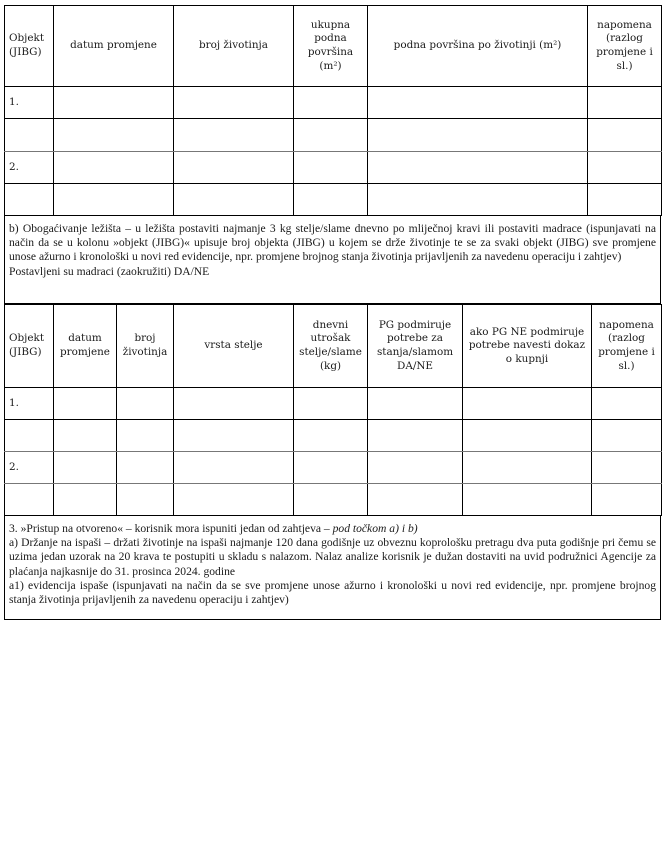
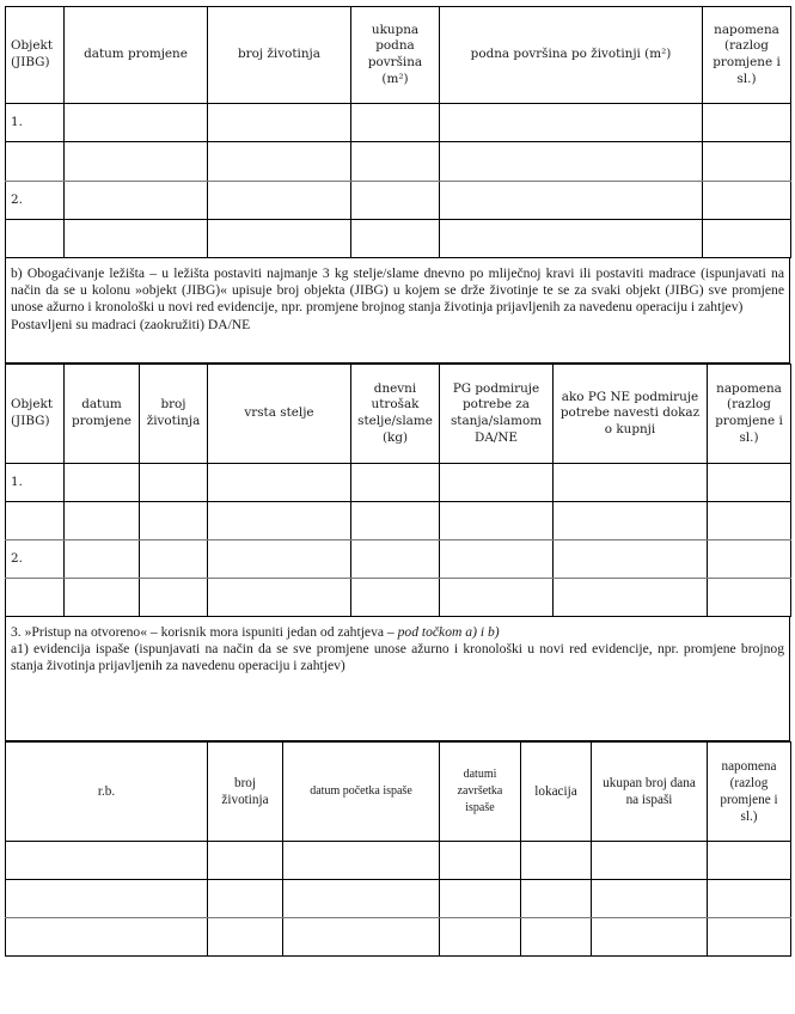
  Objekt (JIBG)	datum promjene	broj životinja	ukupna podna površina (m²)	podna površina po životinji (m²)	napomena (razlog promjene i sl.)
  1.
  2.
  b) Obogaćivanje ležišta – u ležišta postaviti najmanje 3 kg stelje/slame dnevno po mliječnoj kravi ili postaviti madrace (ispunjavati na način da se u kolonu »objekt (JIBG)« upisuje broj objekta (JIBG) u kojem se drže životinje te se za svaki objekt (JIBG) sve promjene unose ažurno i kronološki u novi red evidencije, npr. promjene brojnog stanja životinja prijavljenih za navedenu operaciju i zahtjev)
  Postavljeni su madraci (zaokružiti) DA/NE
  Objekt (JIBG)	datum promjene	broj životinja	vrsta stelje	dnevni utrošak stelje/slame (kg)	PG podmiruje potrebe za stanja/slamom DA/NE	ako PG NE podmiruje potrebe navesti dokaz o kupnji	napomena (razlog promjene i sl.)
  1.
  2.
  3. »Pristup na otvoreno« – korisnik mora ispuniti jedan od zahtjeva – pod točkom a) i b)
- a) Držanje na ispaši – držati životinje na ispaši najmanje 120 dana godišnje uz obveznu koprološku pretragu dva puta godišnje pri čemu se uzima jedan uzorak na 20 krava te postupiti u skladu s nalazom. Nalaz analize korisnik je dužan dostaviti na uvid podružnici Agencije za plaćanja najkasnije do 31. prosinca 2024. godine
  a1) evidencija ispaše (ispunjavati na način da se sve promjene unose ažurno i kronološki u novi red evidencije, npr. promjene brojnog stanja životinja prijavljenih za navedenu operaciju i zahtjev)
+ r.b.	broj životinja	datum početka ispaše	datumi završetka ispaše	lokacija	ukupan broj dana na ispaši	napomena (razlog promjene i sl.)
